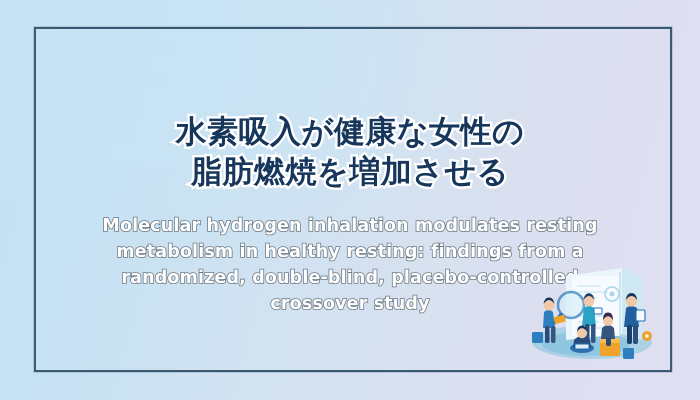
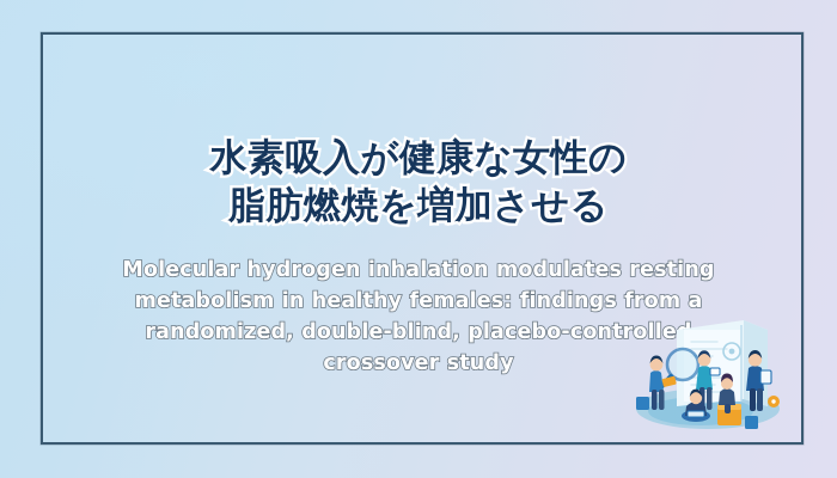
  水素吸入が健康な女性の
  脂肪燃焼を増加させる
  Molecular hydrogen inhalation modulates resting
- metabolism in healthy resting: findings from a
+ metabolism in healthy females: findings from a
  randomized, double-blind, placebo-controlle
  crossover study
